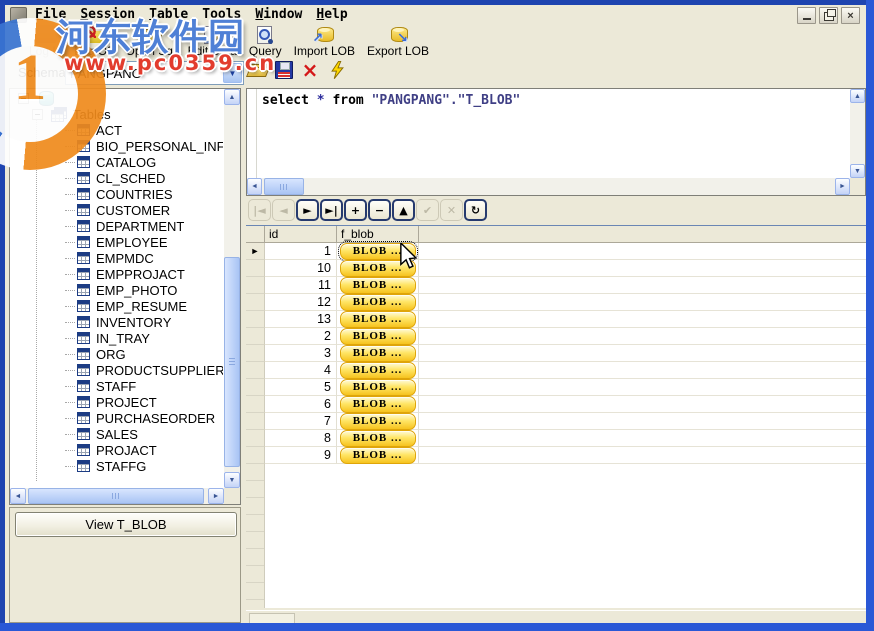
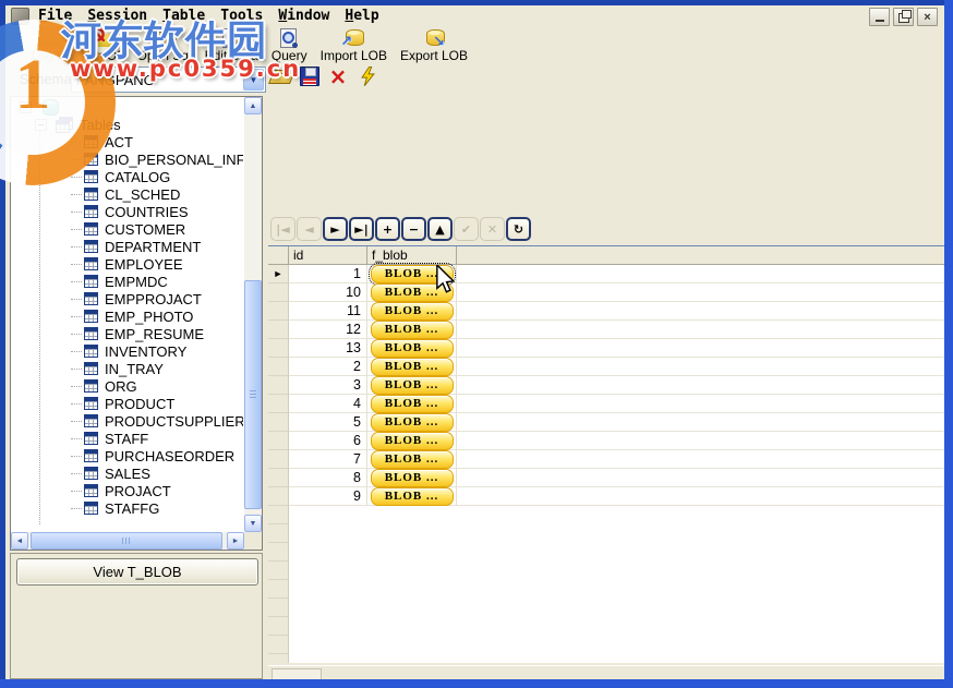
  File
  Session
  Table
  Tools
  Window
  Help
  ×
  Open Sql
  Edit Data
  Query
  ↗
  Import LOB
  ↘
  Export LOB
  ▼
  ×
  ACT
  BIO_PERSONAL_INF
  CATALOG
  CL_SCHED
  COUNTRIES
  CUSTOMER
  DEPARTMENT
  EMPLOYEE
  EMPMDC
  EMPPROJACT
  EMP_PHOTO
  EMP_RESUME
  INVENTORY
  IN_TRAY
  ORG
+ PRODUCT
  PRODUCTSUPPLIER
  STAFF
- PROJECT
  PURCHASEORDER
  SALES
  PROJACT
  STAFFG
  View T_BLOB
- select * from "PANGPANG"."T_BLOB"
  |◄
  ◄
  ►
  ►|
  +
  −
  ▲
  ✔
  ✕
  ↻
  id
  f_blob
  ►
  1
  BLOB ..
  10
  BLOB ...
  11
  BLOB ...
  12
  BLOB ...
  13
  BLOB ...
  2
  BLOB ...
  3
  BLOB ...
  4
  BLOB ...
  5
  BLOB ...
  6
  BLOB ...
  7
  BLOB ...
  8
  BLOB ...
  9
  BLOB ...
  河东软件园
  www.pc0359.cn
